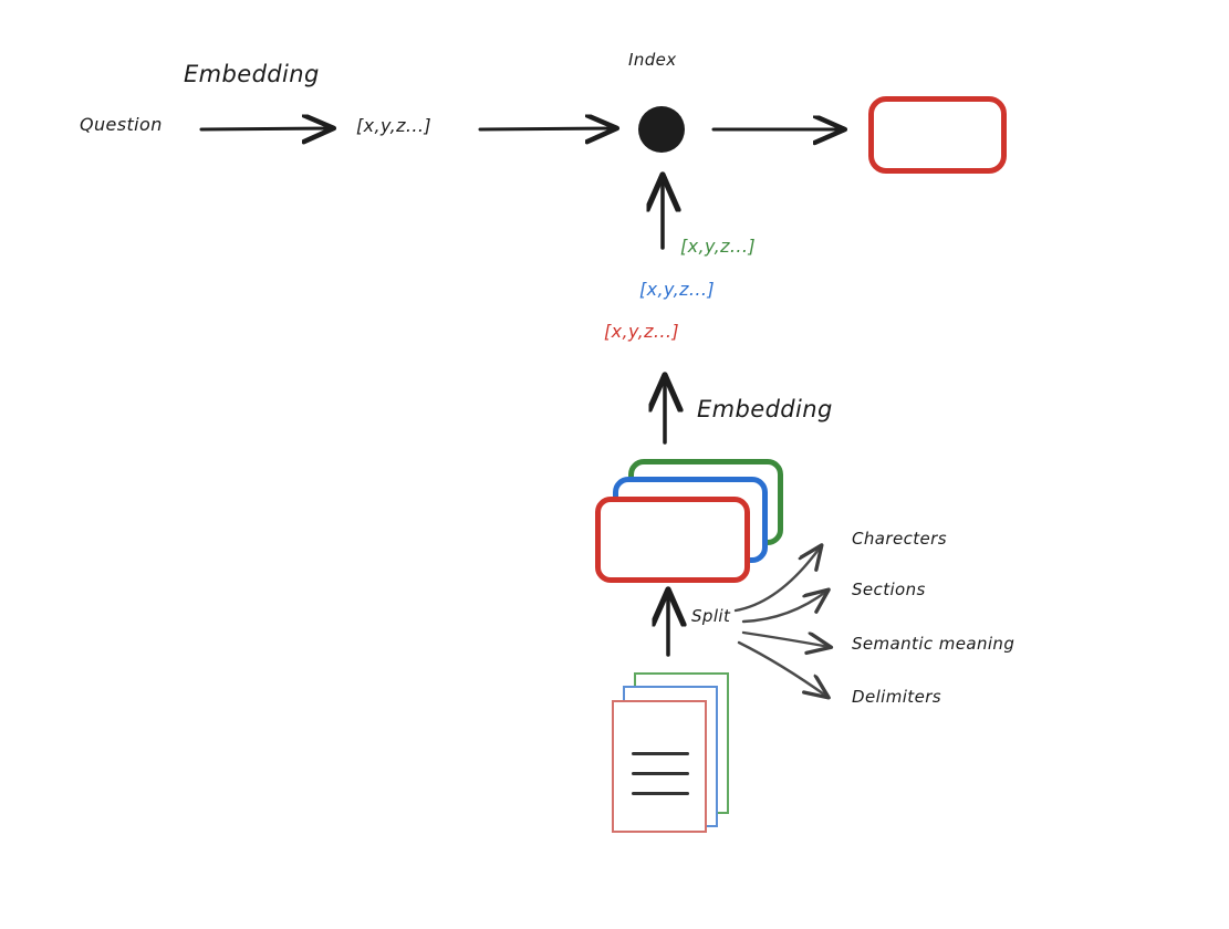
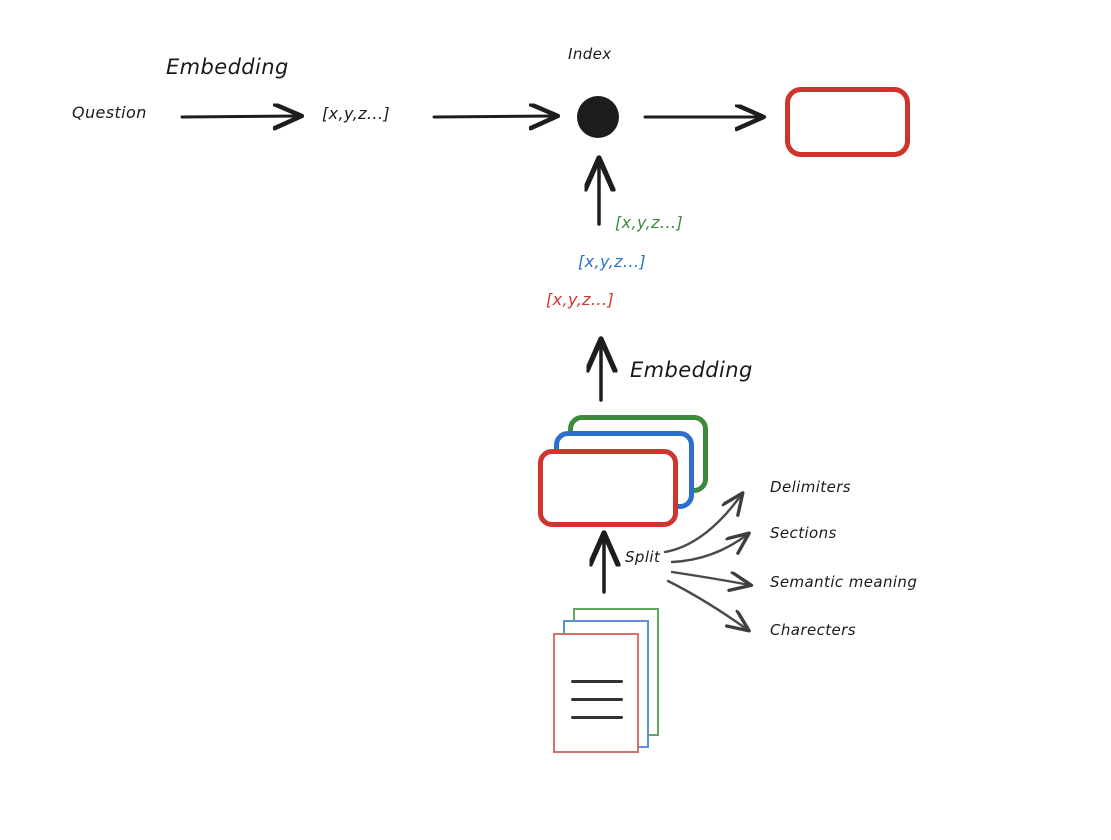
  Question
  Embedding
  [x,y,z...]
  Index
  [x,y,z...]
  [x,y,z...]
  [x,y,z...]
  Embedding
  Split
- Charecters
+ Delimiters
  Sections
  Semantic meaning
- Delimiters
+ Charecters
